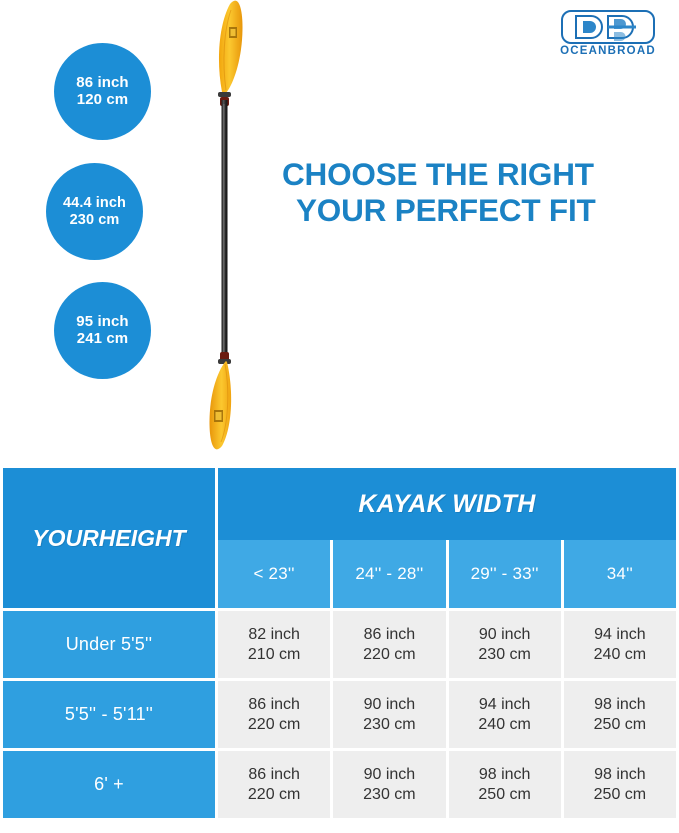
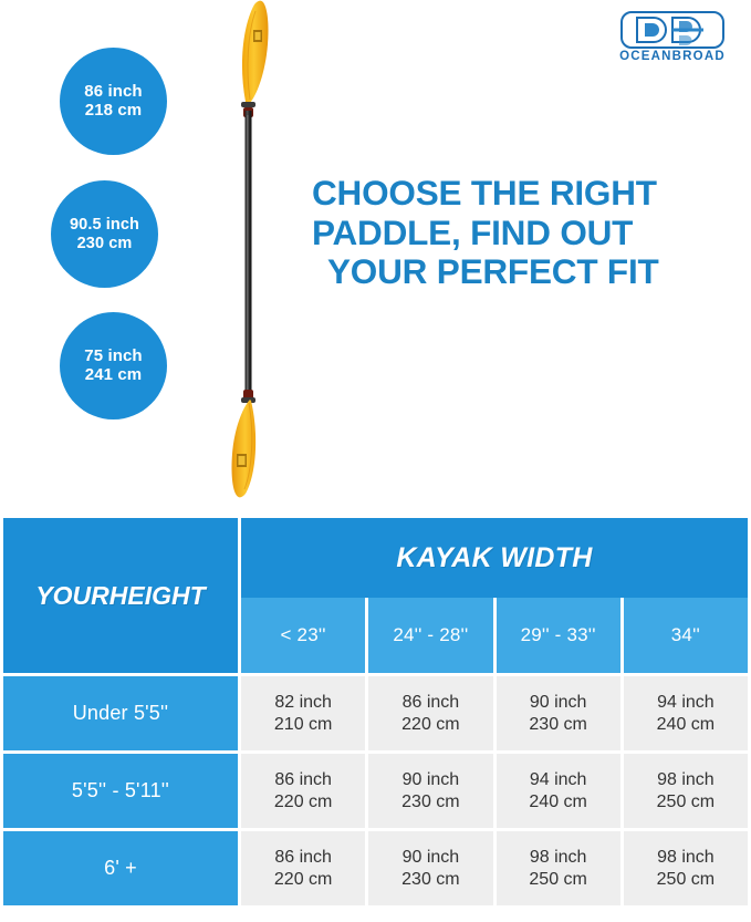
  OCEANBROAD
  86 inch
- 120 cm
+ 218 cm
- 44.4 inch
+ 90.5 inch
  230 cm
- 95 inch
+ 75 inch
  241 cm
  CHOOSE THE RIGHT
+ PADDLE, FIND OUT
  YOUR PERFECT FIT
  YOUR
  HEIGHT
  KAYAK WIDTH
  < 23''
  24'' - 28''
  29'' - 33''
  34''
  Under 5'5''
  82 inch
  210 cm
  86 inch
  220 cm
  90 inch
  230 cm
  94 inch
  240 cm
  5'5'' - 5'11''
  86 inch
  220 cm
  90 inch
  230 cm
  94 inch
  240 cm
  98 inch
  250 cm
  6' +
  86 inch
  220 cm
  90 inch
  230 cm
  98 inch
  250 cm
  98 inch
  250 cm
